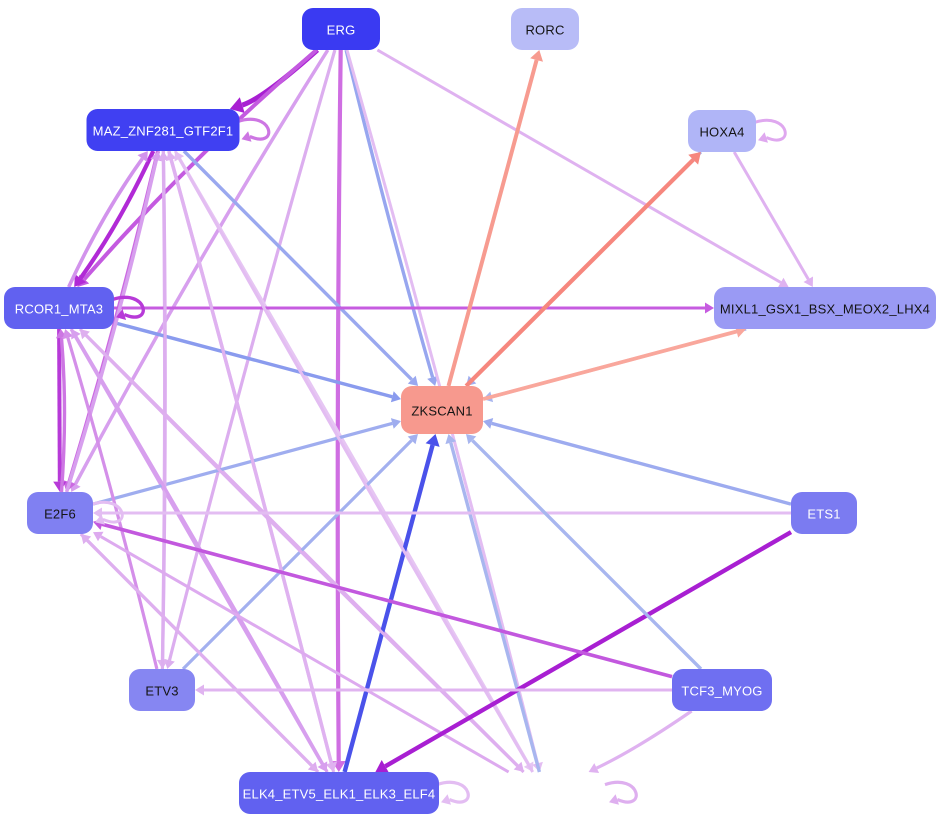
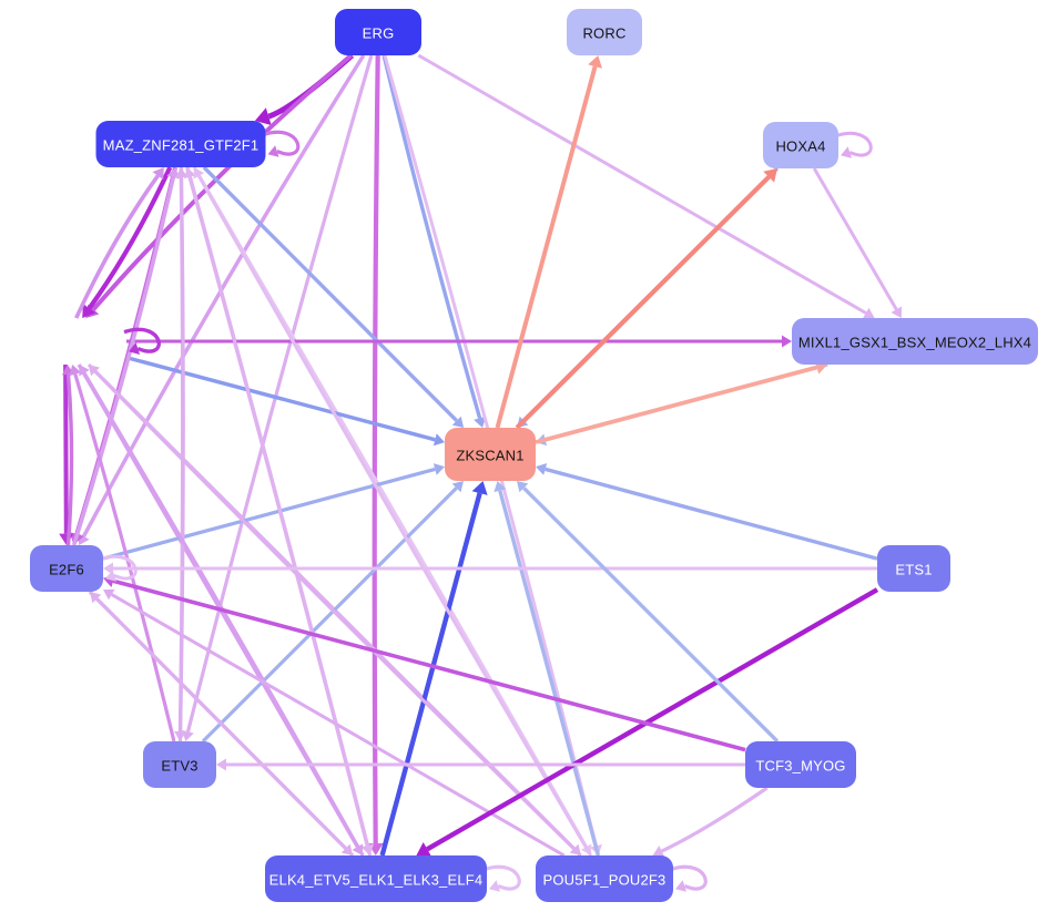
  ERG
  RORC
  MAZ_ZNF281_GTF2F1
  HOXA4
- RCOR1_MTA3
  MIXL1_GSX1_BSX_MEOX2_LHX4
  ZKSCAN1
  E2F6
  ETS1
  ETV3
  TCF3_MYOG
  ELK4_ETV5_ELK1_ELK3_ELF4
+ POU5F1_POU2F3
